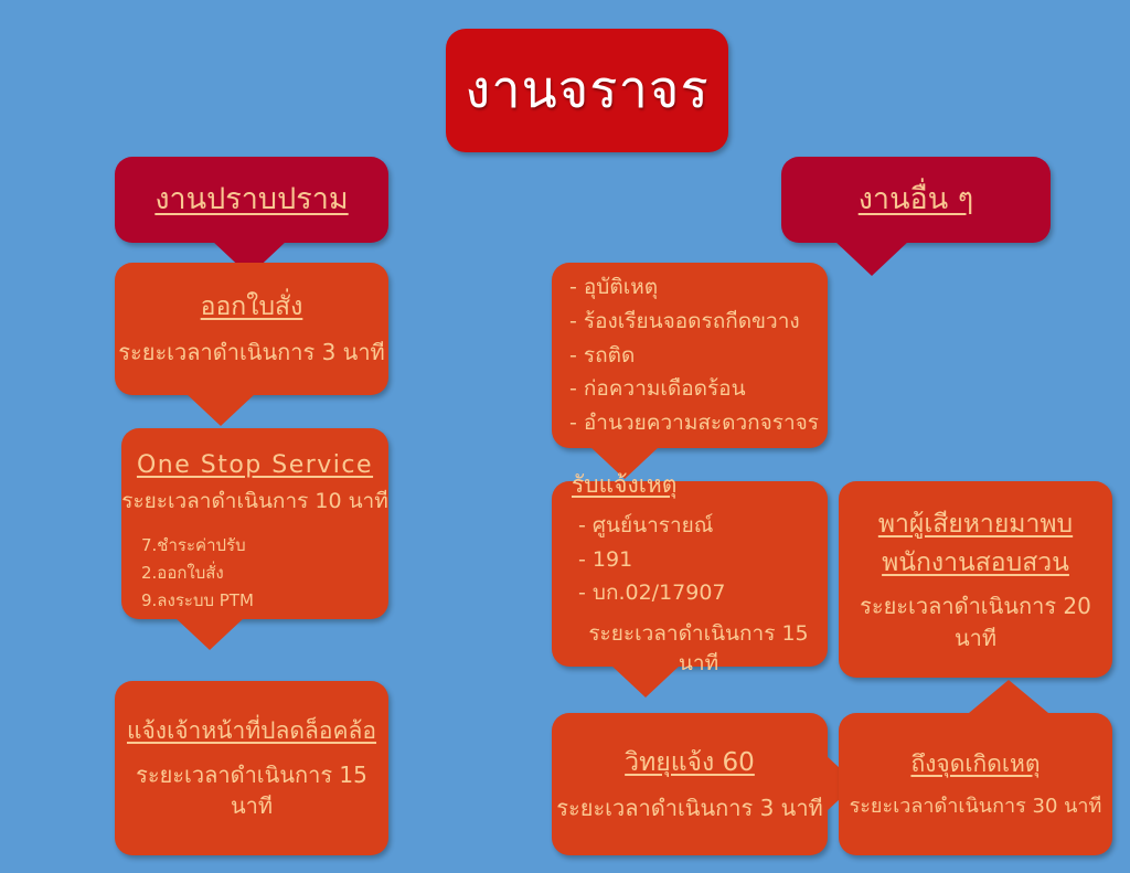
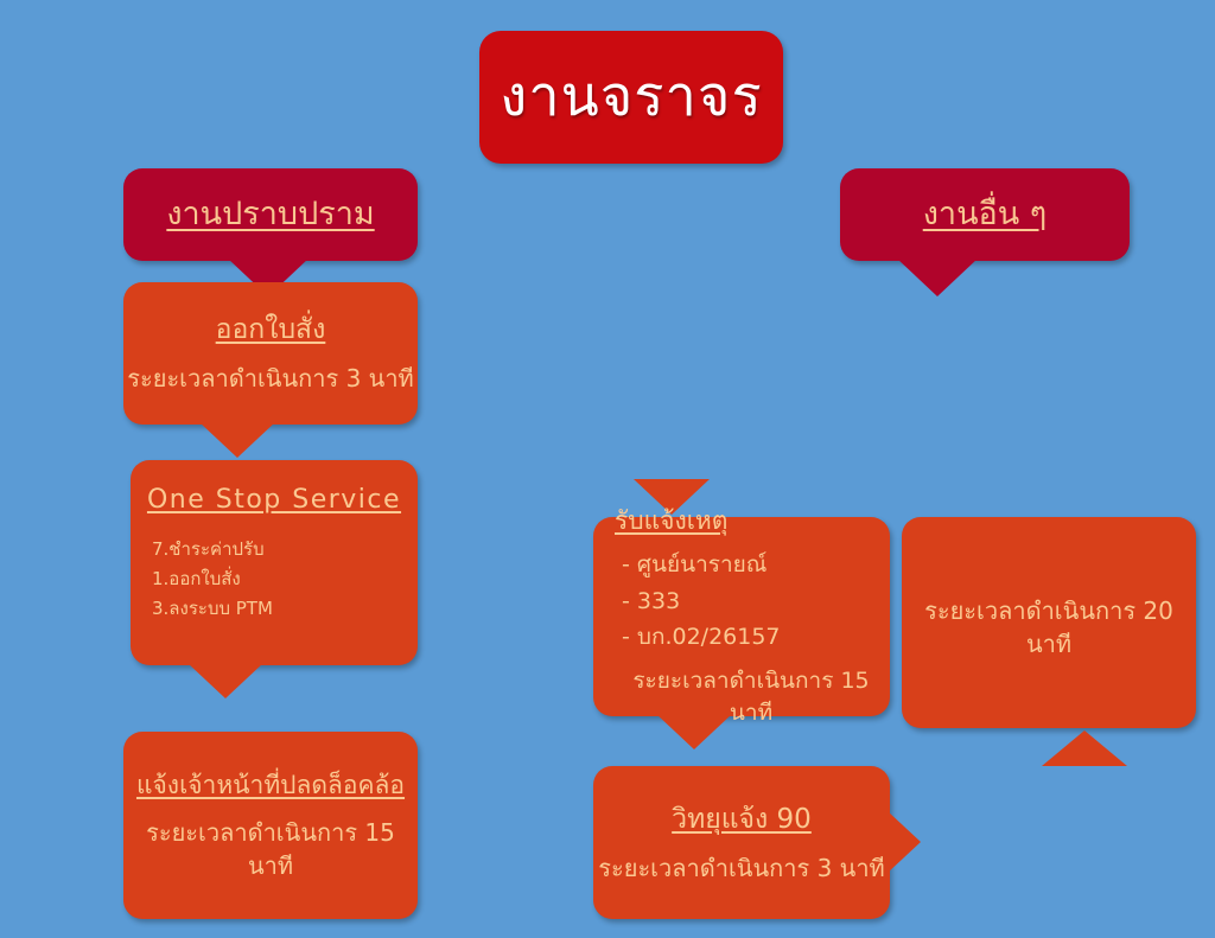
  งานจราจร
  งานปราบปราม
  ออกใบสั่ง
  ระยะเวลาดำเนินการ 3 นาที
  One Stop Service
- ระยะเวลาดำเนินการ 10 นาที
  7.ชำระค่าปรับ
- 2.ออกใบสั่ง
+ 1.ออกใบสั่ง
- 9.ลงระบบ PTM
+ 3.ลงระบบ PTM
  แจ้งเจ้าหน้าที่ปลดล็อคล้อ
  ระยะเวลาดำเนินการ 15 นาที
  งานอื่น ๆ
- - อุบัติเหตุ
- - ร้องเรียนจอดรถกีดขวาง
- - รถติด
- - ก่อความเดือดร้อน
- - อำนวยความสะดวกจราจร
  รับแจ้งเหตุ
  - ศูนย์นารายณ์
- - 191
+ - 333
- - บก.02/17907
+ - บก.02/26157
  ระยะเวลาดำเนินการ 15 นาที
- พาผู้เสียหายมาพบ
- พนักงานสอบสวน
  ระยะเวลาดำเนินการ 20 นาที
- วิทยุแจ้ง 60
+ วิทยุแจ้ง 90
  ระยะเวลาดำเนินการ 3 นาที
- ถึงจุดเกิดเหตุ
- ระยะเวลาดำเนินการ 30 นาที
